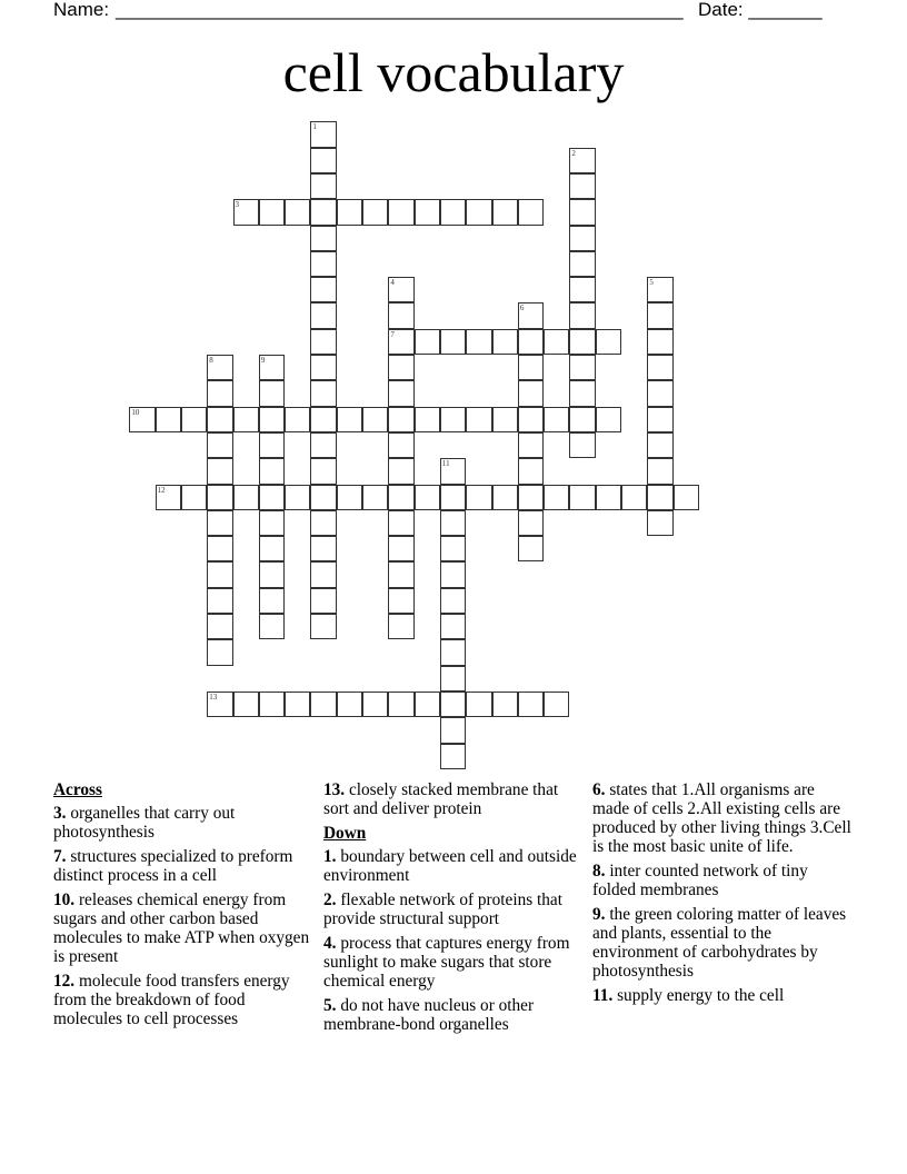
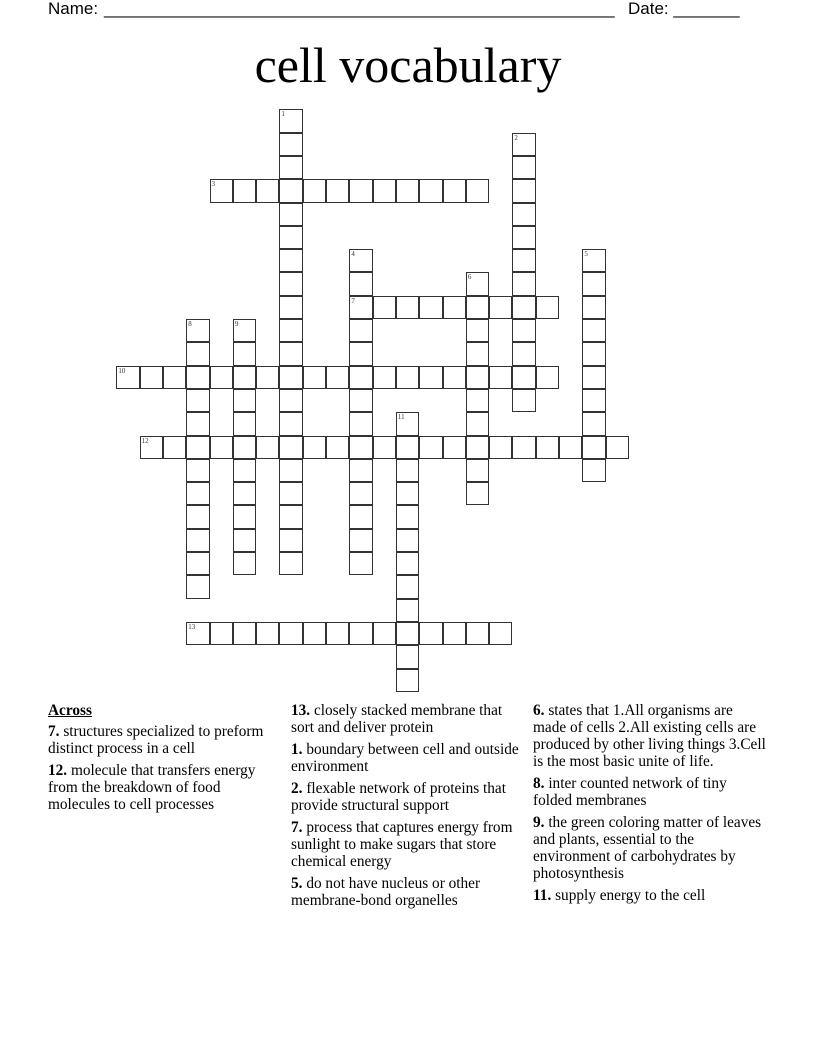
  Name:
  ______________________________________________________
  Date: _______
  cell vocabulary
  1
  2
  3
  4
  7
  5
  6
  8
  9
  10
  11
  12
  13
  Across
- 3. organelles that carry out photosynthesis
  7. structures specialized to preform distinct process in a cell
- 10. releases chemical energy from sugars and other carbon based molecules to make ATP when oxygen is present
- 12. molecule food transfers energy from the breakdown of food molecules to cell processes
+ 12. molecule that transfers energy from the breakdown of food molecules to cell processes
  13. closely stacked membrane that sort and deliver protein
- Down
  1. boundary between cell and outside environment
  2. flexable network of proteins that provide structural support
- 4. process that captures energy from sunlight to make sugars that store chemical energy
+ 7. process that captures energy from sunlight to make sugars that store chemical energy
  5. do not have nucleus or other membrane-bond organelles
  6. states that 1.All organisms are made of cells 2.All existing cells are produced by other living things 3.Cell is the most basic unite of life.
  8. inter counted network of tiny folded membranes
  9. the green coloring matter of leaves and plants, essential to the environment of carbohydrates by photosynthesis
  11. supply energy to the cell
